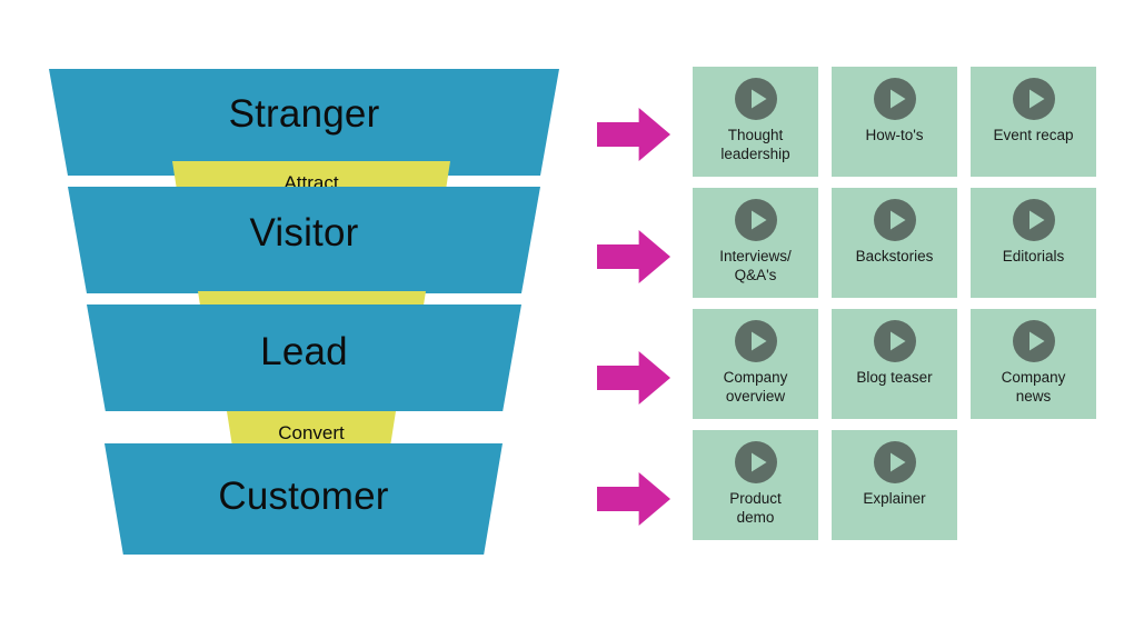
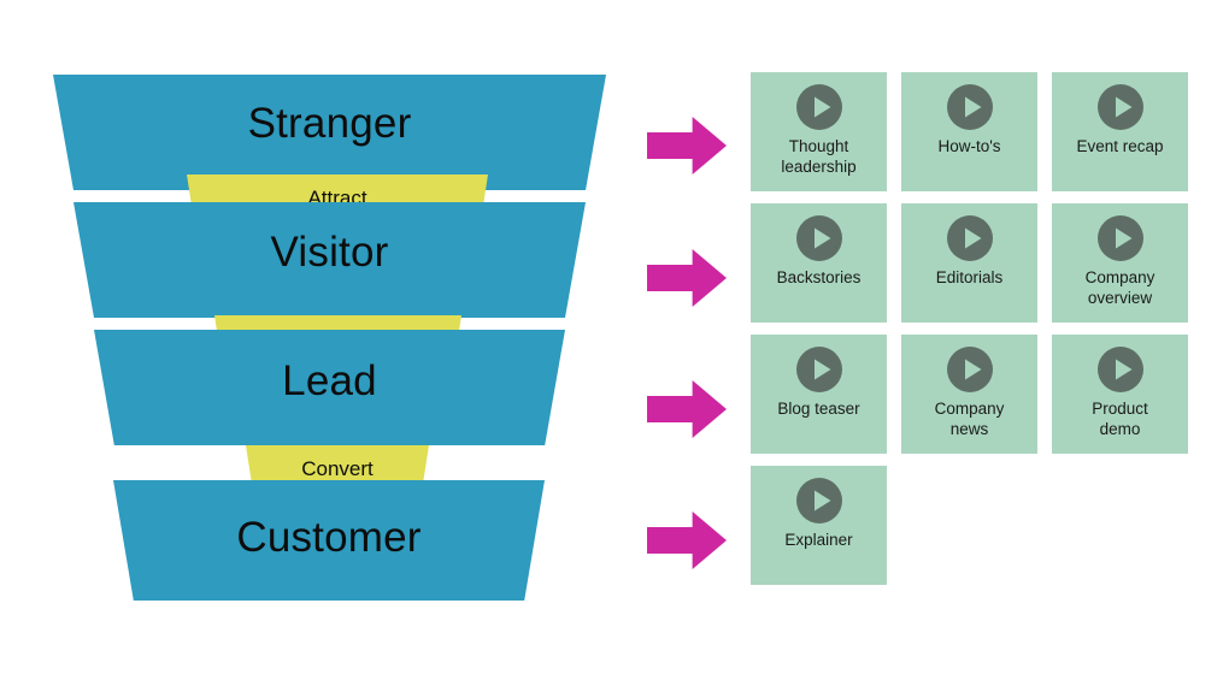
  Stranger
  Attract
  Visitor
  Lead
  Convert
  Customer
  Thought
  leadership
  How-to's
  Event recap
- Interviews/
- Q&A's
  Backstories
  Editorials
  Company
  overview
  Blog teaser
  Company
  news
  Product
  demo
  Explainer
